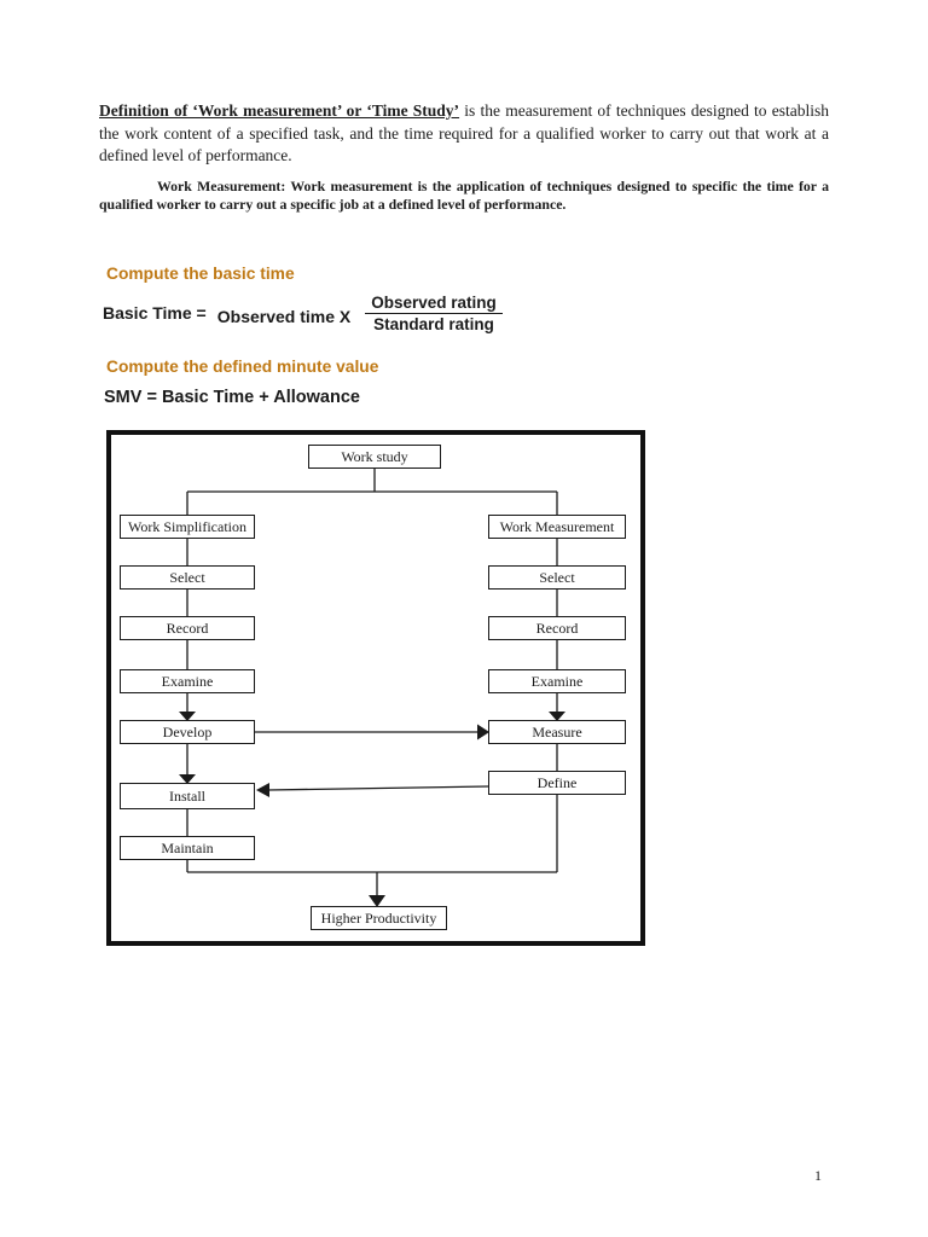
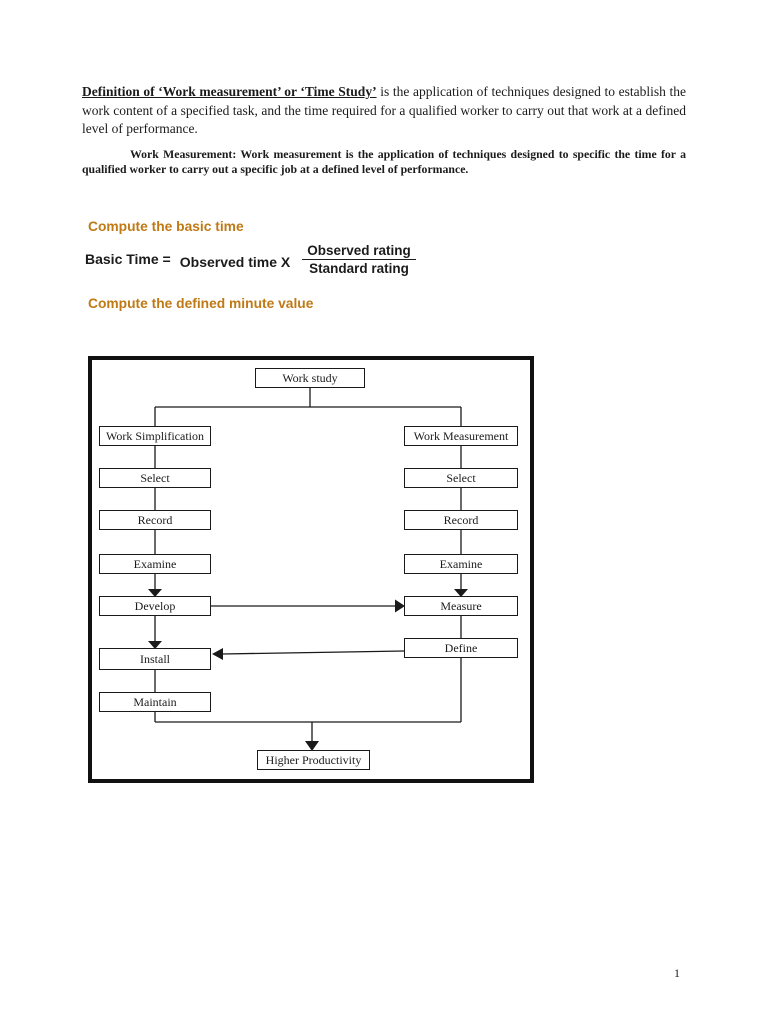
- Definition of ‘Work measurement’ or ‘Time Study’ is the measurement of techniques designed to establish the work content of a specified task, and the time required for a qualified worker to carry out that work at a defined level of performance.
+ Definition of ‘Work measurement’ or ‘Time Study’ is the application of techniques designed to establish the work content of a specified task, and the time required for a qualified worker to carry out that work at a defined level of performance.
  Work Measurement: Work measurement is the application of techniques designed to specific the time for a qualified worker to carry out a specific job at a defined level of performance.
  Compute the basic time
  Basic Time =
  Observed time X
  Observed rating
  Standard rating
  Compute the defined minute value
- SMV = Basic Time + Allowance
  Work study
  Work Simplification
  Work Measurement
  Select
  Select
  Record
  Record
  Examine
  Examine
  Develop
  Measure
  Define
  Install
  Maintain
  Higher Productivity
  1
